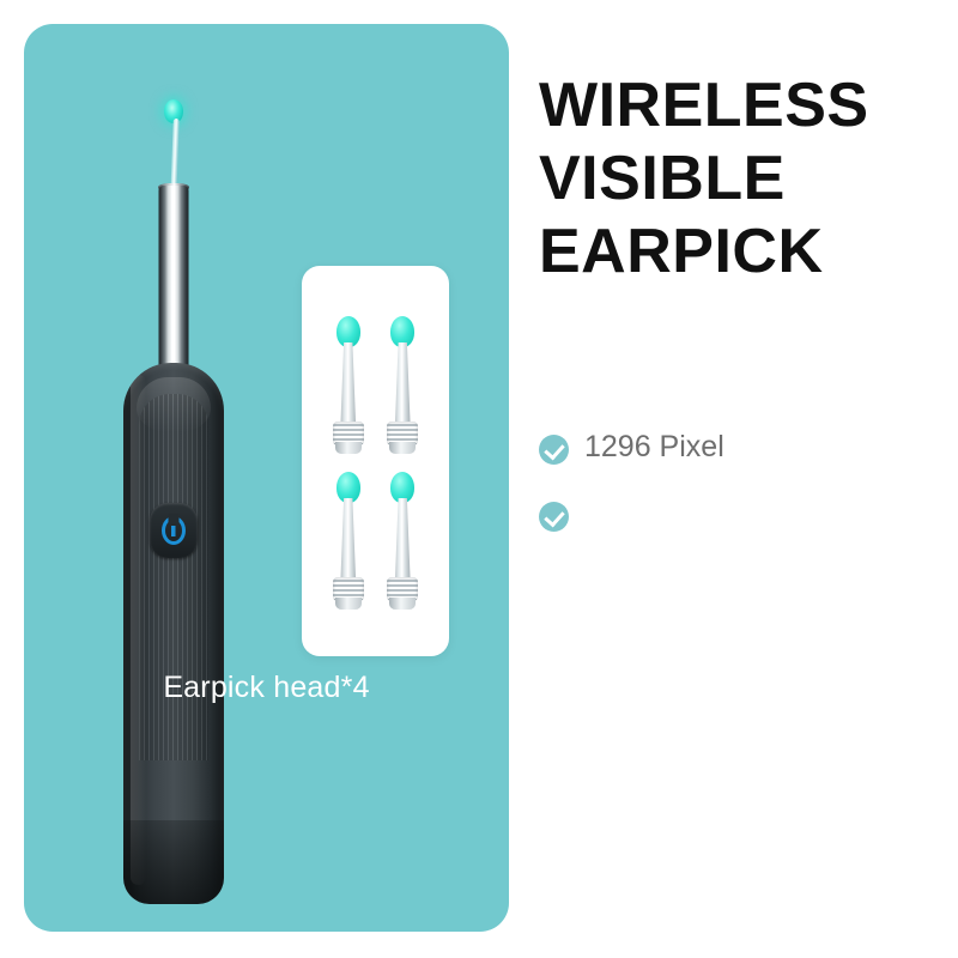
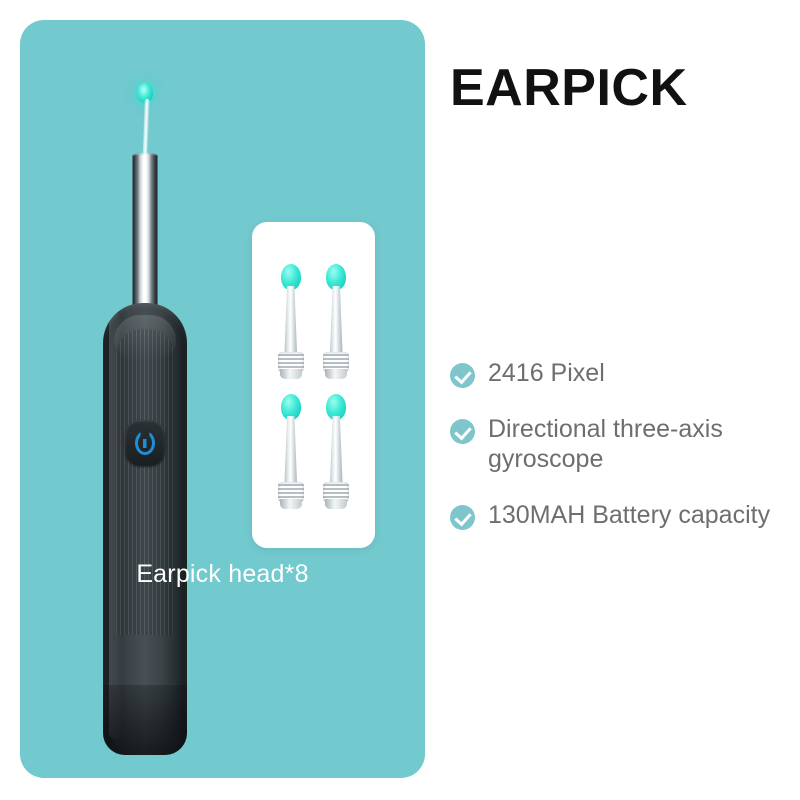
- Earpick head*4
+ Earpick head*8
- WIRELESS
- VISIBLE
  EARPICK
- 1296 Pixel
+ 2416 Pixel
+ Directional three-axis gyroscope
+ 130MAH Battery capacity
